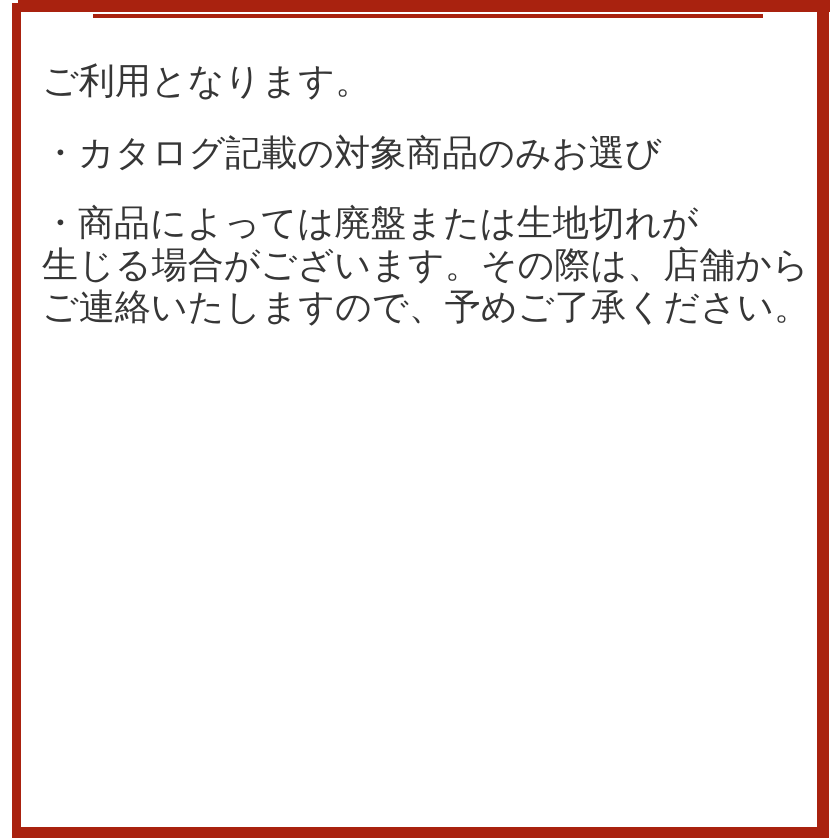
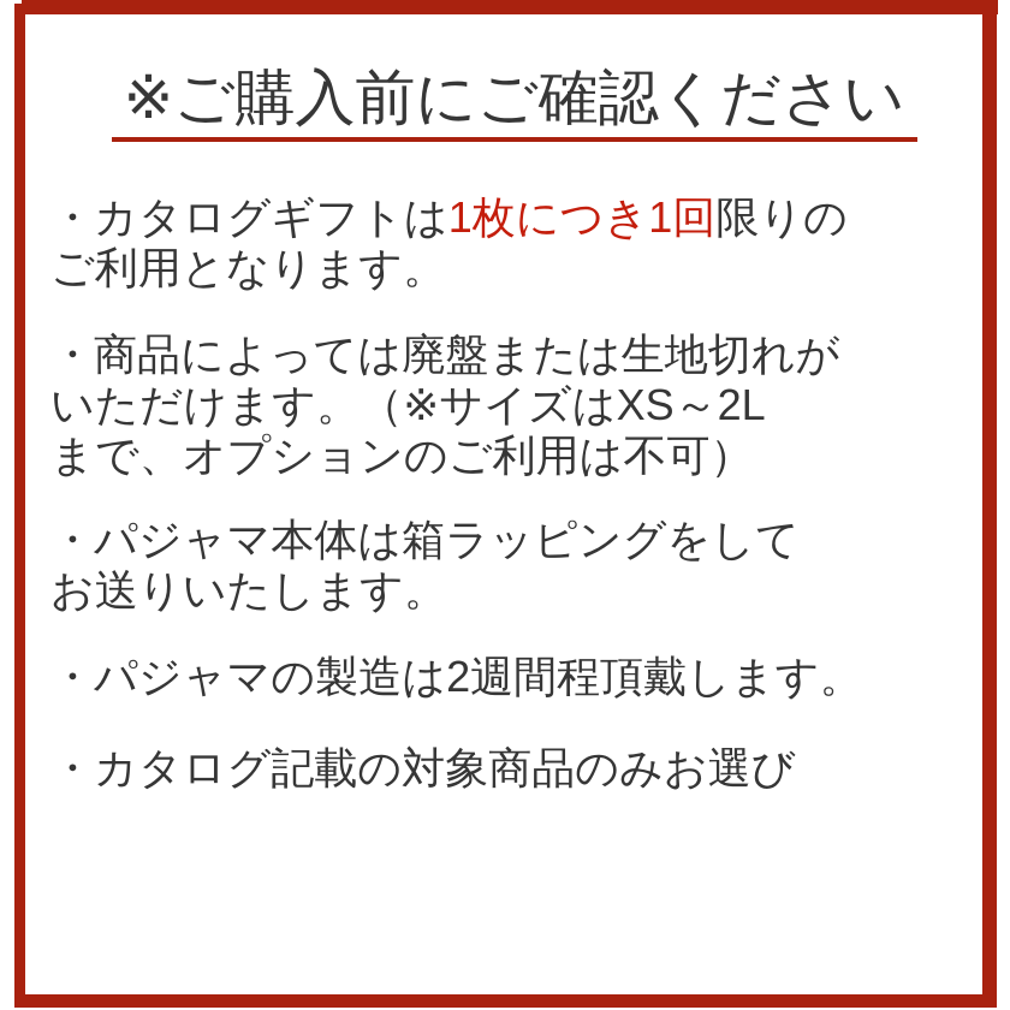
+ ※ご購入前にご確認ください
+ ・カタログギフトは1枚につき1回限りの
  ご利用となります。
- ・カタログ記載の対象商品のみお選び
+ ・商品によっては廃盤または生地切れが
+ いただけます。（※サイズはXS～2L
+ まで、オプションのご利用は不可）
+ ・パジャマ本体は箱ラッピングをして
+ お送りいたします。
+ ・パジャマの製造は2週間程頂戴します。
- ・商品によっては廃盤または生地切れが
+ ・カタログ記載の対象商品のみお選び
- 生じる場合がございます。その際は、店舗から
- ご連絡いたしますので、予めご了承ください。
